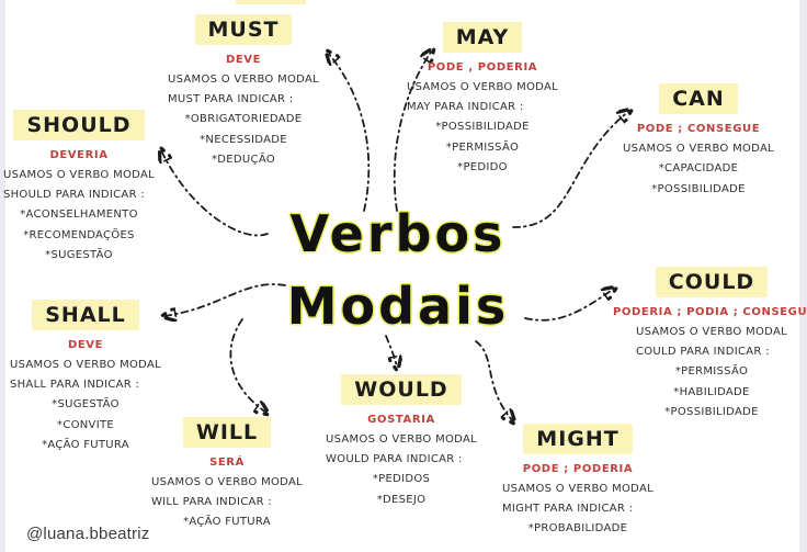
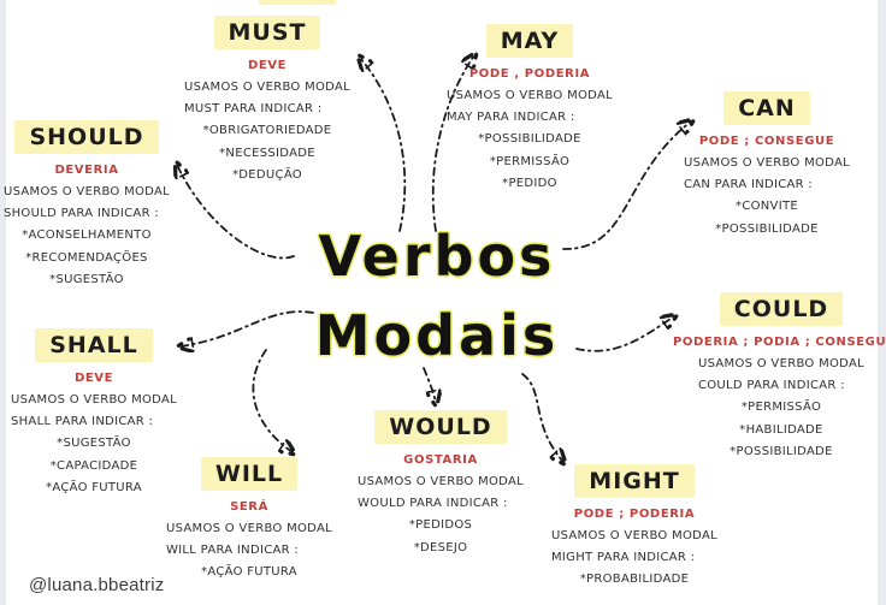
  Verbos
  Modais
  MUST
  DEVE
  USAMOS O VERBO MODAL
  MUST PARA INDICAR :
  *OBRIGATORIEDADE
  *NECESSIDADE
  *DEDUÇÃO
  SHOULD
  DEVERIA
  USAMOS O VERBO MODAL
  SHOULD PARA INDICAR :
  *ACONSELHAMENTO
  *RECOMENDAÇÕES
  *SUGESTÃO
  MAY
  PODE , PODERIA
  USAMOS O VERBO MODAL
  MAY PARA INDICAR :
  *POSSIBILIDADE
  *PERMISSÃO
  *PEDIDO
  CAN
  PODE ; CONSEGUE
  USAMOS O VERBO MODAL
+ CAN PARA INDICAR :
- *CAPACIDADE
+ *CONVITE
  *POSSIBILIDADE
  SHALL
  DEVE
  USAMOS O VERBO MODAL
  SHALL PARA INDICAR :
  *SUGESTÃO
- *CONVITE
+ *CAPACIDADE
  *AÇÃO FUTURA
  WILL
  SERÁ
  USAMOS O VERBO MODAL
  WILL PARA INDICAR :
  *AÇÃO FUTURA
  WOULD
  GOSTARIA
  USAMOS O VERBO MODAL
  WOULD PARA INDICAR :
  *PEDIDOS
  *DESEJO
  MIGHT
  PODE ; PODERIA
  USAMOS O VERBO MODAL
  MIGHT PARA INDICAR :
  *PROBABILIDADE
  COULD
  PODERIA ; PODIA ; CONSEGU
  USAMOS O VERBO MODAL
  COULD PARA INDICAR :
  *PERMISSÃO
  *HABILIDADE
  *POSSIBILIDADE
  @luana.bbeatriz
